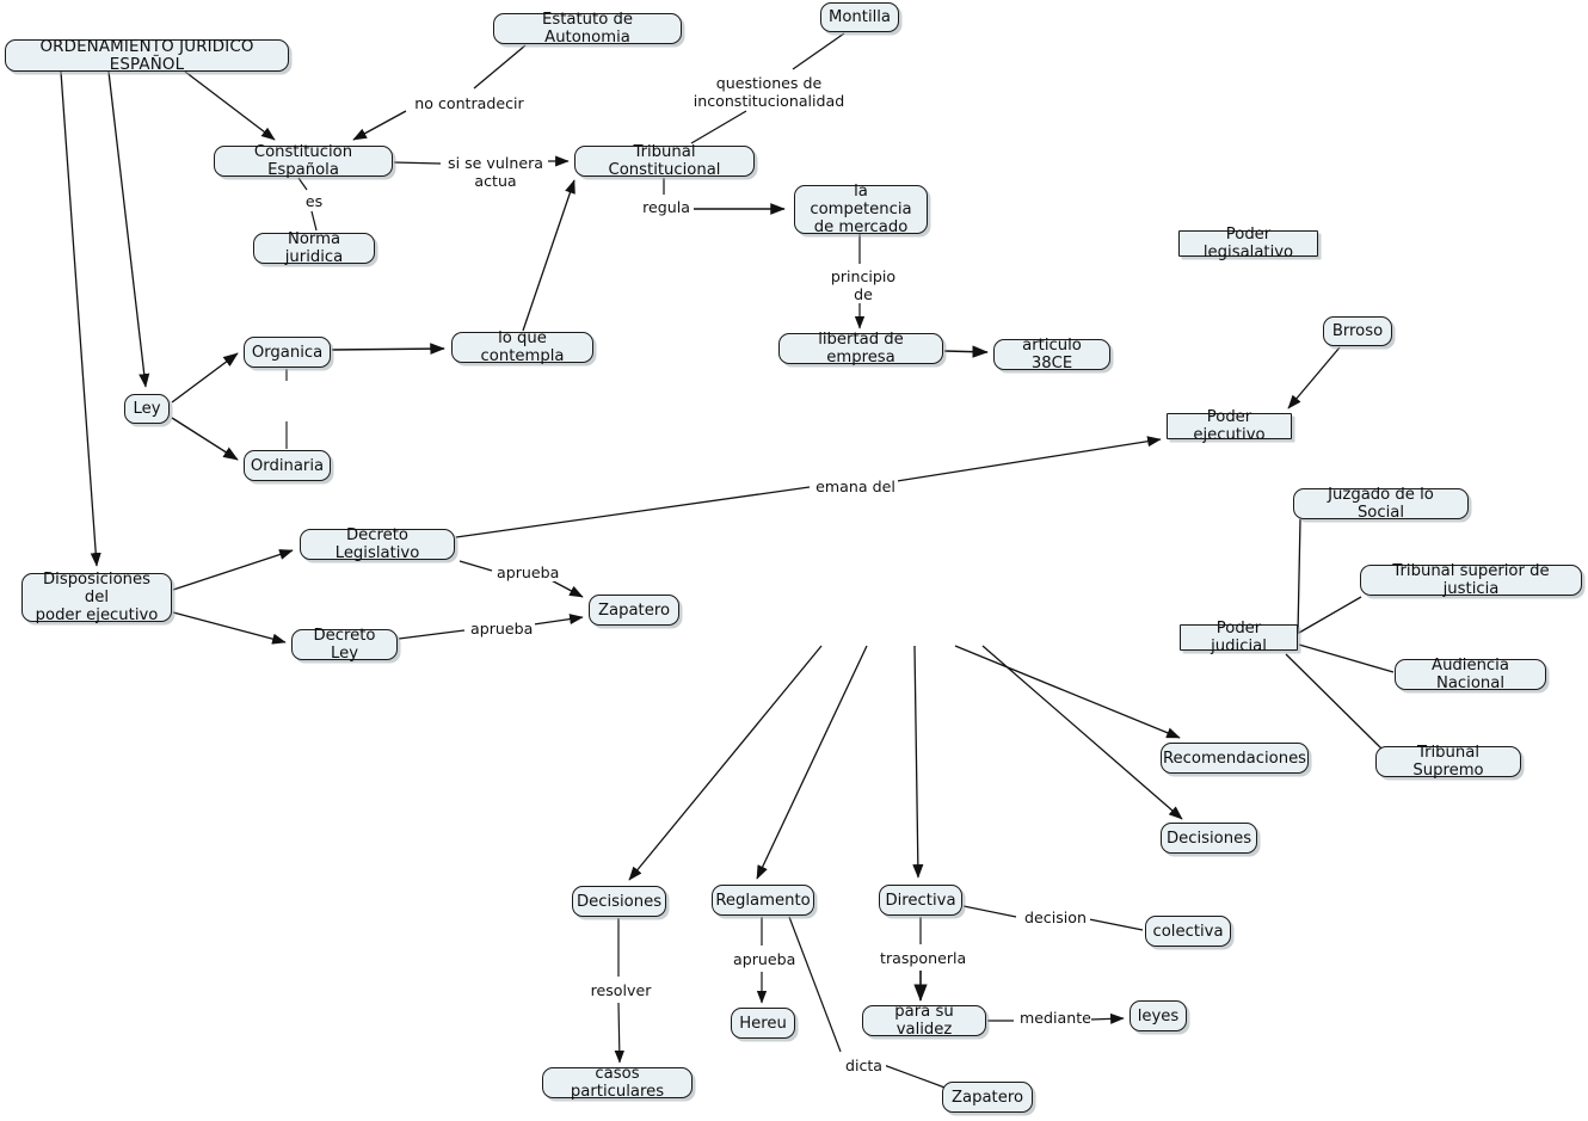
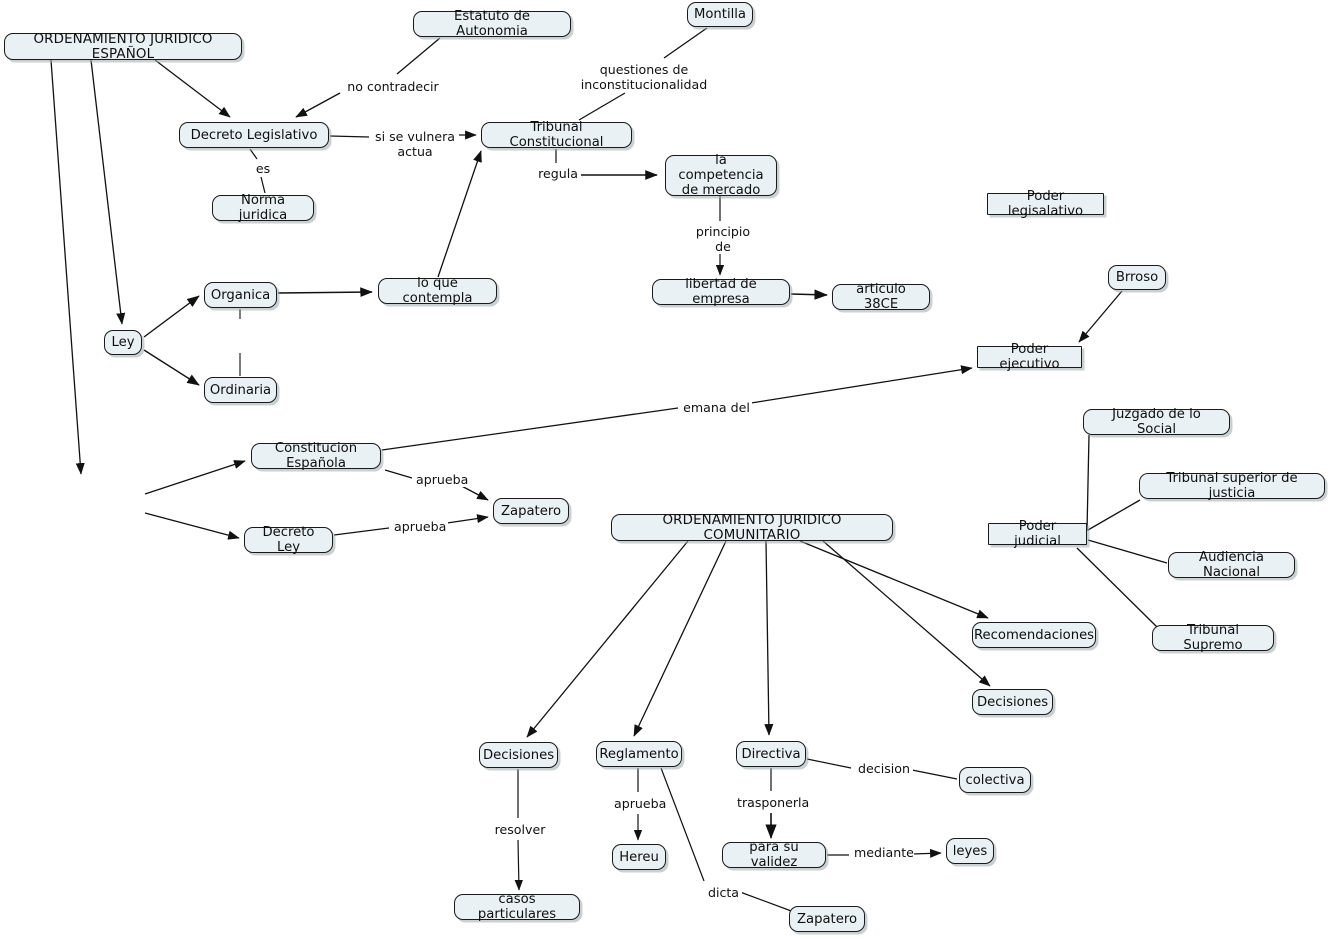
  ORDENAMIENTO JURIDICO ESPAÑOL
  Estatuto de Autonomia
  Montilla
- Constitucion Española
+ Decreto Legislativo
  Tribunal Constitucional
  Norma juridica
  la competencia
  de mercado
  Poder legisalativo
  libertad de empresa
  articulo 38CE
  Brroso
  Organica
  lo que contempla
  Ley
  Ordinaria
  Poder ejecutivo
  Juzgado de lo Social
- Decreto Legislativo
+ Constitucion Española
  Tribunal superior de justicia
- Disposiciones del
- poder ejecutivo
  Zapatero
+ ORDENAMIENTO JURIDICO COMUNITARIO
  Poder judicial
  Decreto Ley
  Audiencia Nacional
  Recomendaciones
  Tribunal Supremo
  Decisiones
  Decisiones
  Reglamento
  Directiva
  colectiva
  Hereu
  para su validez
  leyes
  casos particulares
  Zapatero
  no contradecir
  questiones de
  inconstitucionalidad
  si se vulnera
  actua
  es
  regula
  principio de
  emana del
  aprueba
  aprueba
  decision
  trasponerla
  aprueba
  resolver
  mediante
  dicta
